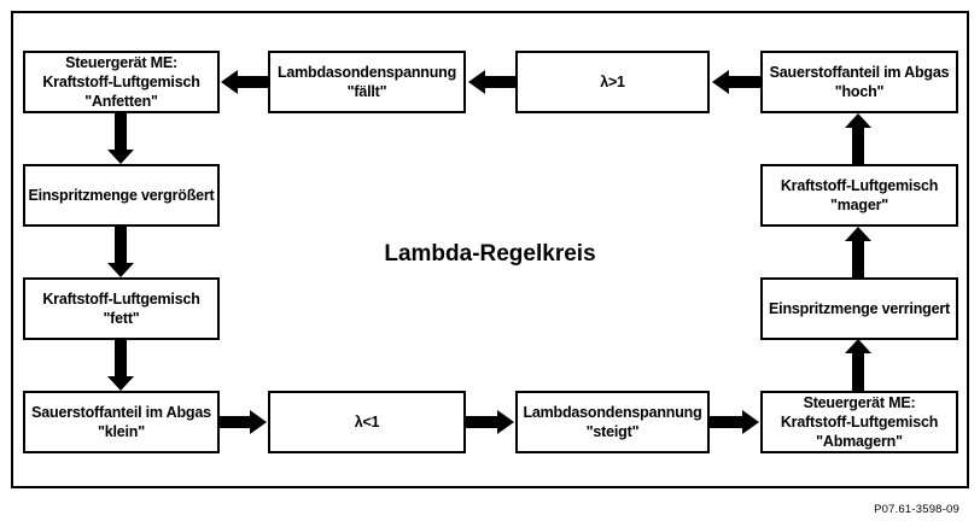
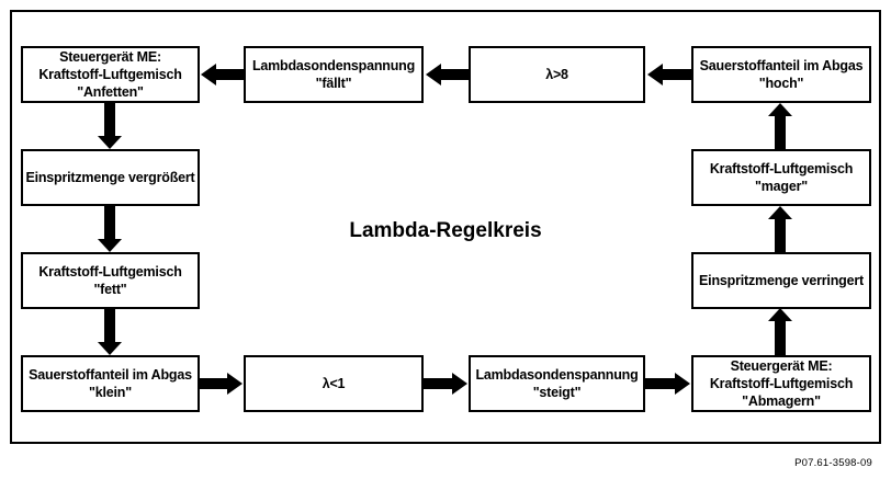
  Steuergerät ME:
  Kraftstoff-Luftgemisch
  "Anfetten"
  Lambdasondenspannung
  "fällt"
- λ>1
+ λ>8
  Sauerstoffanteil im Abgas
  "hoch"
  Einspritzmenge vergrößert
  Kraftstoff-Luftgemisch
  "mager"
  Kraftstoff-Luftgemisch
  "fett"
  Einspritzmenge verringert
  Sauerstoffanteil im Abgas
  "klein"
  λ<1
  Lambdasondenspannung
  "steigt"
  Steuergerät ME:
  Kraftstoff-Luftgemisch
  "Abmagern"
  Lambda-Regelkreis
  P07.61-3598-09
